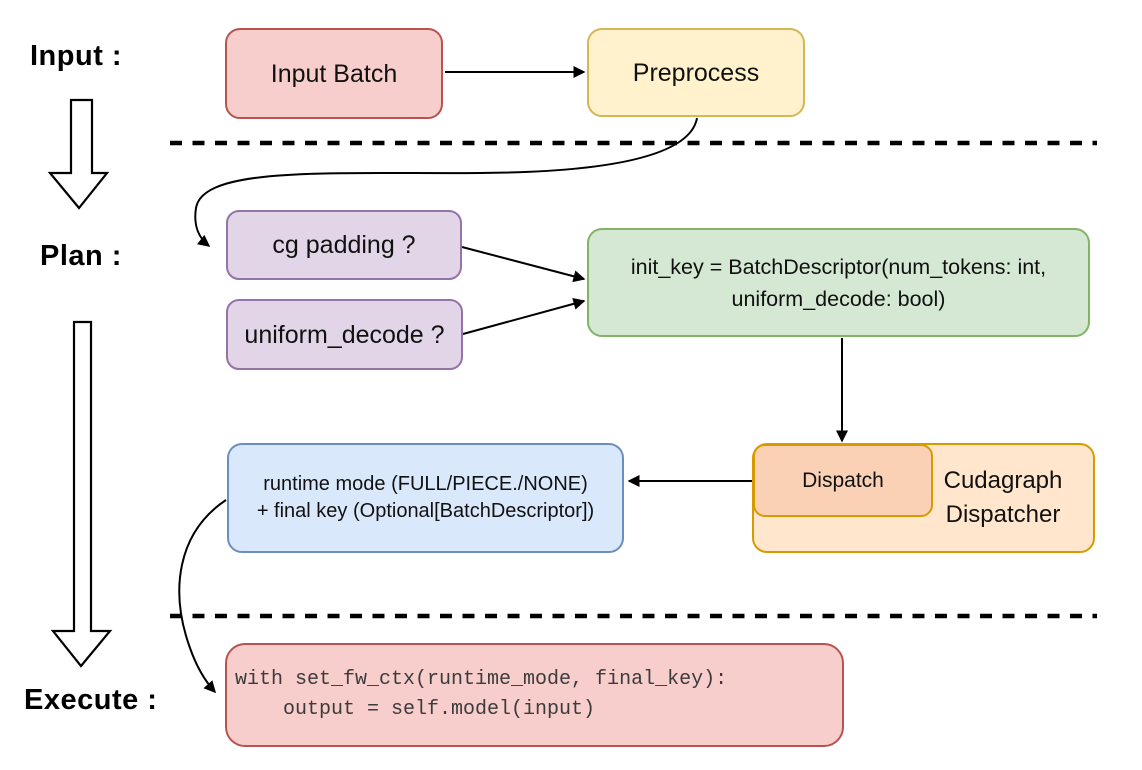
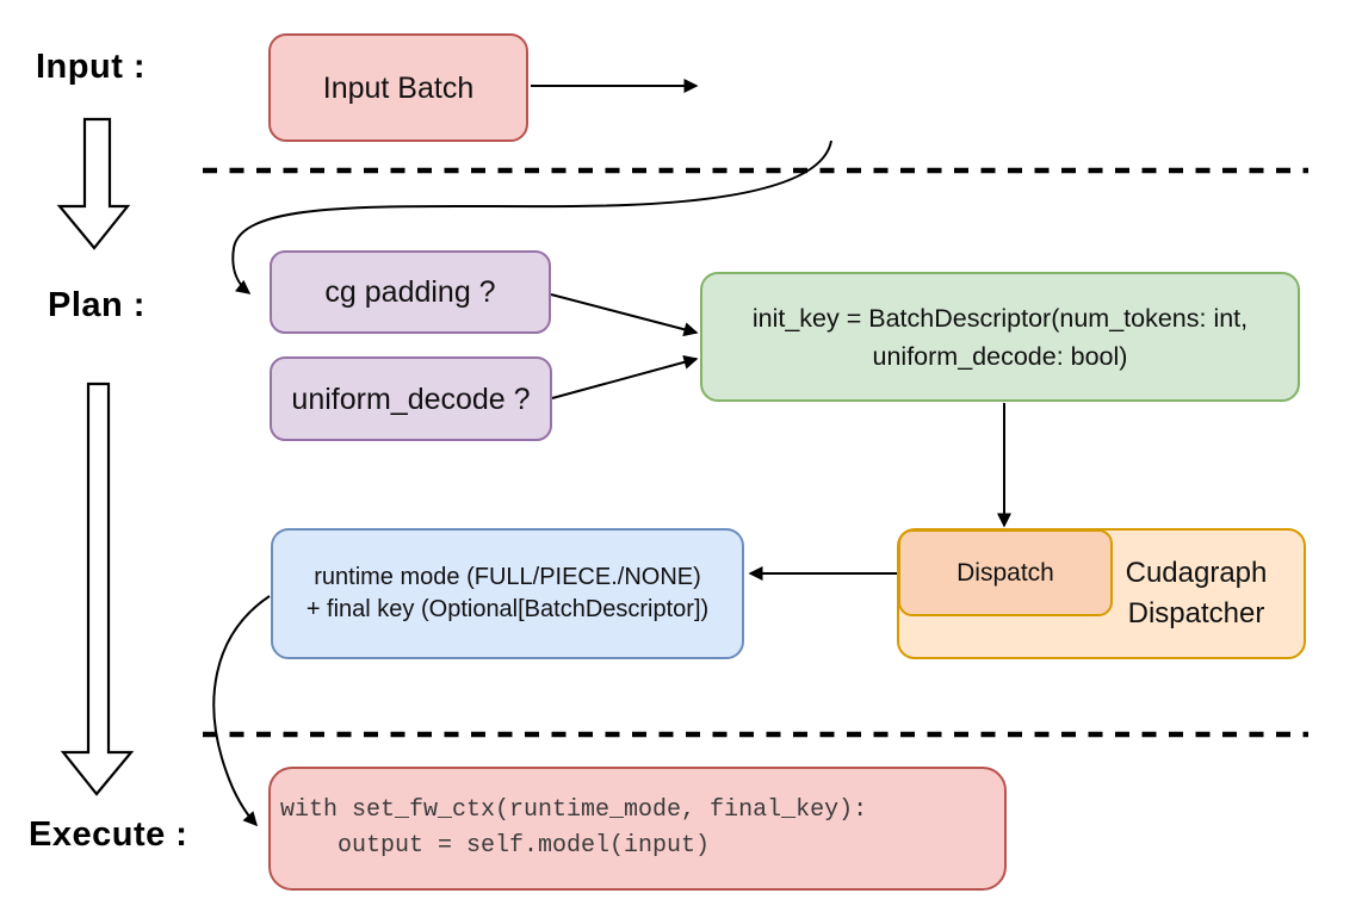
  Input :
  Plan :
  Execute :
  Input Batch
- Preprocess
  cg padding ?
  uniform_decode ?
  init_key = BatchDescriptor(num_tokens: int,
  uniform_decode: bool)
  Cudagraph
  Dispatcher
  Dispatch
  runtime mode (FULL/PIECE./NONE)
  + final key (Optional[BatchDescriptor])
  with set_fw_ctx(runtime_mode, final_key):
  output = self.model(input)
